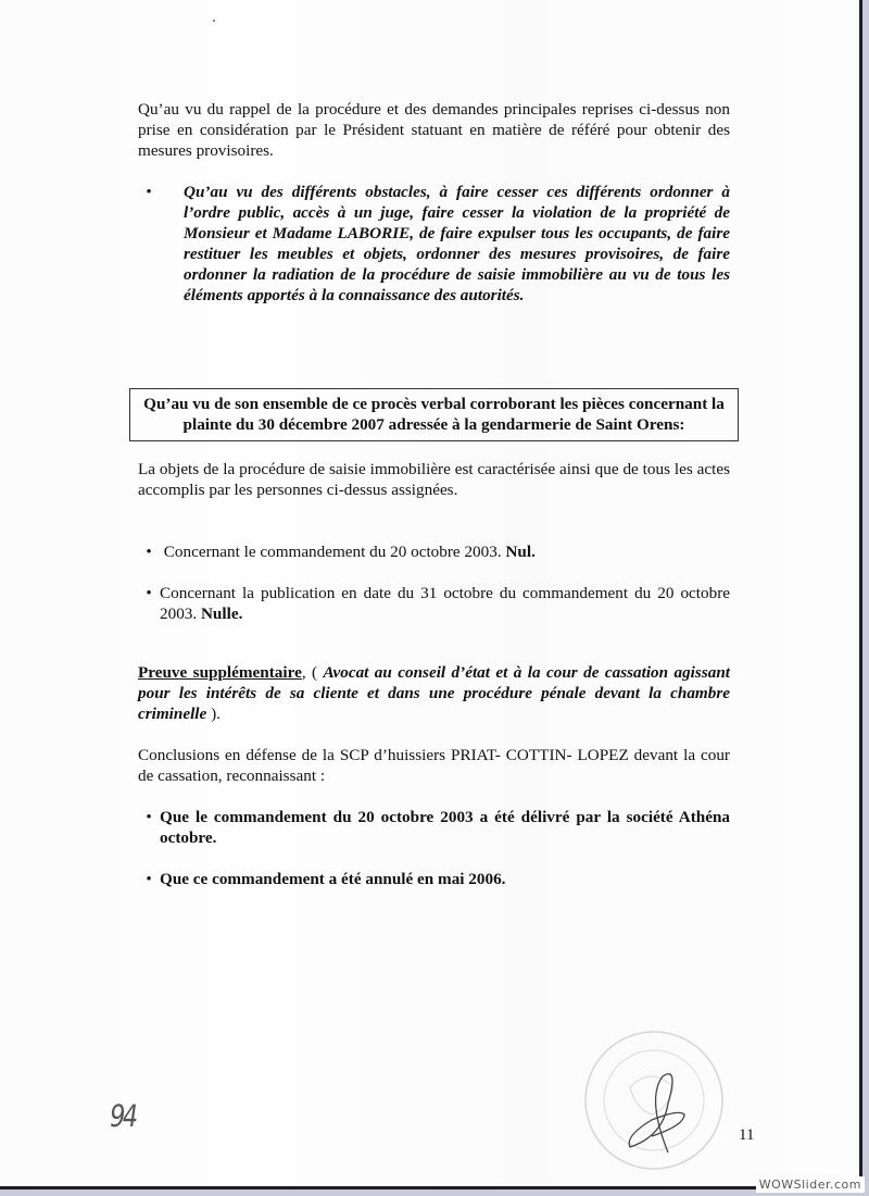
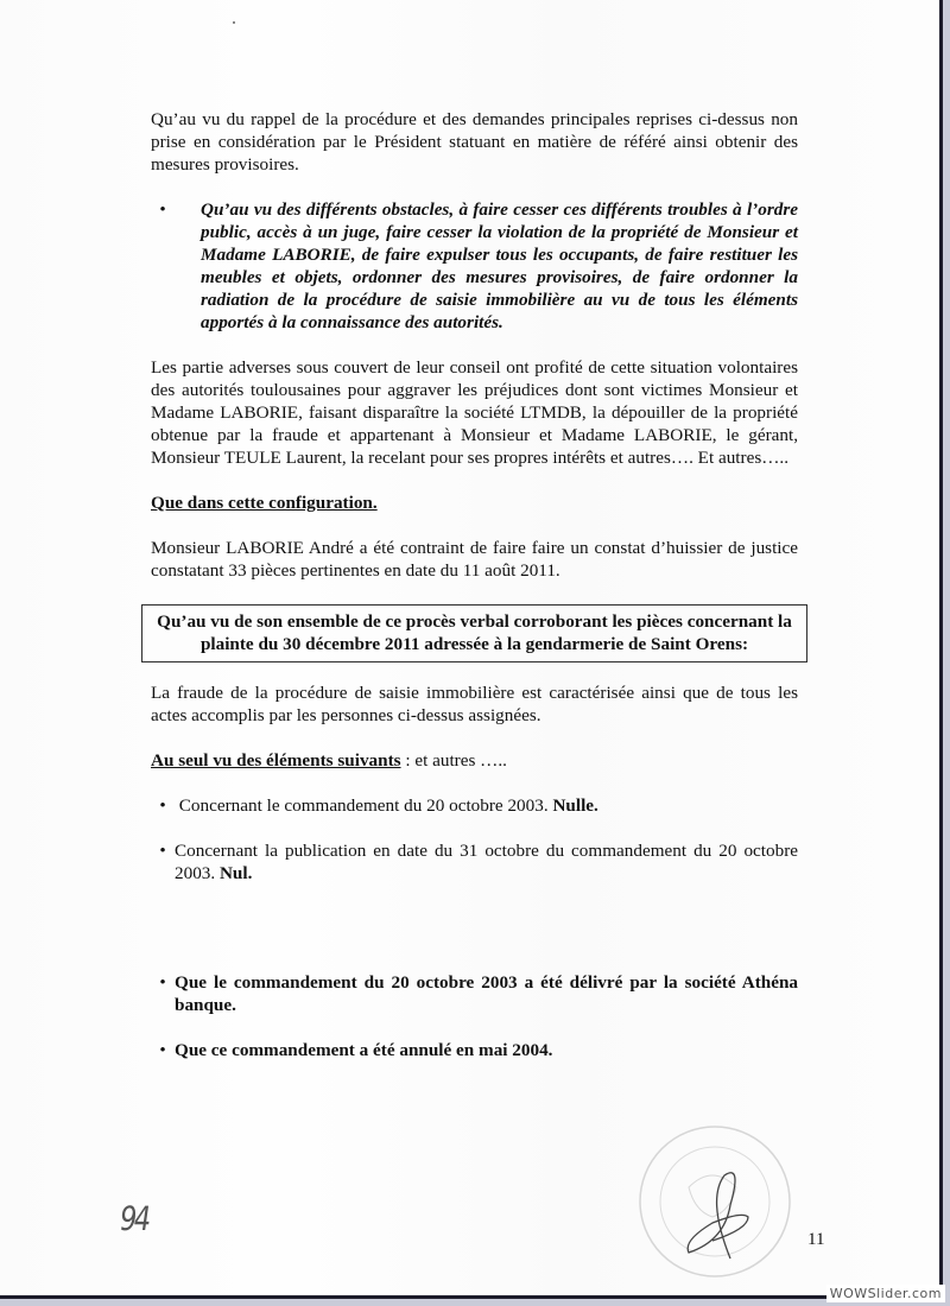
- Qu’au vu du rappel de la procédure et des demandes principales reprises ci-dessus non prise en considération par le Président statuant en matière de référé pour obtenir des mesures provisoires.
+ Qu’au vu du rappel de la procédure et des demandes principales reprises ci-dessus non prise en considération par le Président statuant en matière de référé ainsi obtenir des mesures provisoires.
  •
- Qu’au vu des différents obstacles, à faire cesser ces différents ordonner à l’ordre public, accès à un juge, faire cesser la violation de la propriété de Monsieur et Madame LABORIE, de faire expulser tous les occupants, de faire restituer les meubles et objets, ordonner des mesures provisoires, de faire ordonner la radiation de la procédure de saisie immobilière au vu de tous les éléments apportés à la connaissance des autorités.
+ Qu’au vu des différents obstacles, à faire cesser ces différents troubles à l’ordre public, accès à un juge, faire cesser la violation de la propriété de Monsieur et Madame LABORIE, de faire expulser tous les occupants, de faire restituer les meubles et objets, ordonner des mesures provisoires, de faire ordonner la radiation de la procédure de saisie immobilière au vu de tous les éléments apportés à la connaissance des autorités.
+ Les partie adverses sous couvert de leur conseil ont profité de cette situation volontaires des autorités toulousaines pour aggraver les préjudices dont sont victimes Monsieur et Madame LABORIE, faisant disparaître la société LTMDB, la dépouiller de la propriété obtenue par la fraude et appartenant à Monsieur et Madame LABORIE, le gérant, Monsieur TEULE Laurent, la recelant pour ses propres intérêts et autres…. Et autres…..
+ Que dans cette configuration.
+ Monsieur LABORIE André a été contraint de faire faire un constat d’huissier de justice constatant 33 pièces pertinentes en date du 11 août 2011.
- Qu’au vu de son ensemble de ce procès verbal corroborant les pièces concernant la plainte du 30 décembre 2007 adressée à la gendarmerie de Saint Orens:
+ Qu’au vu de son ensemble de ce procès verbal corroborant les pièces concernant la plainte du 30 décembre 2011 adressée à la gendarmerie de Saint Orens:
- La objets de la procédure de saisie immobilière est caractérisée ainsi que de tous les actes accomplis par les personnes ci-dessus assignées.
+ La fraude de la procédure de saisie immobilière est caractérisée ainsi que de tous les actes accomplis par les personnes ci-dessus assignées.
+ Au seul vu des éléments suivants : et autres …..
  •
- Concernant le commandement du 20 octobre 2003. Nul.
+ Concernant le commandement du 20 octobre 2003. Nulle.
  •
- Concernant la publication en date du 31 octobre du commandement du 20 octobre 2003. Nulle.
+ Concernant la publication en date du 31 octobre du commandement du 20 octobre 2003. Nul.
- Preuve supplémentaire, ( Avocat au conseil d’état et à la cour de cassation agissant pour les intérêts de sa cliente et dans une procédure pénale devant la chambre criminelle ).
- Conclusions en défense de la SCP d’huissiers PRIAT- COTTIN- LOPEZ devant la cour de cassation, reconnaissant :
  •
- Que le commandement du 20 octobre 2003 a été délivré par la société Athéna octobre.
+ Que le commandement du 20 octobre 2003 a été délivré par la société Athéna banque.
  •
- Que ce commandement a été annulé en mai 2006.
+ Que ce commandement a été annulé en mai 2004.
  11
  WOWSlider.com
